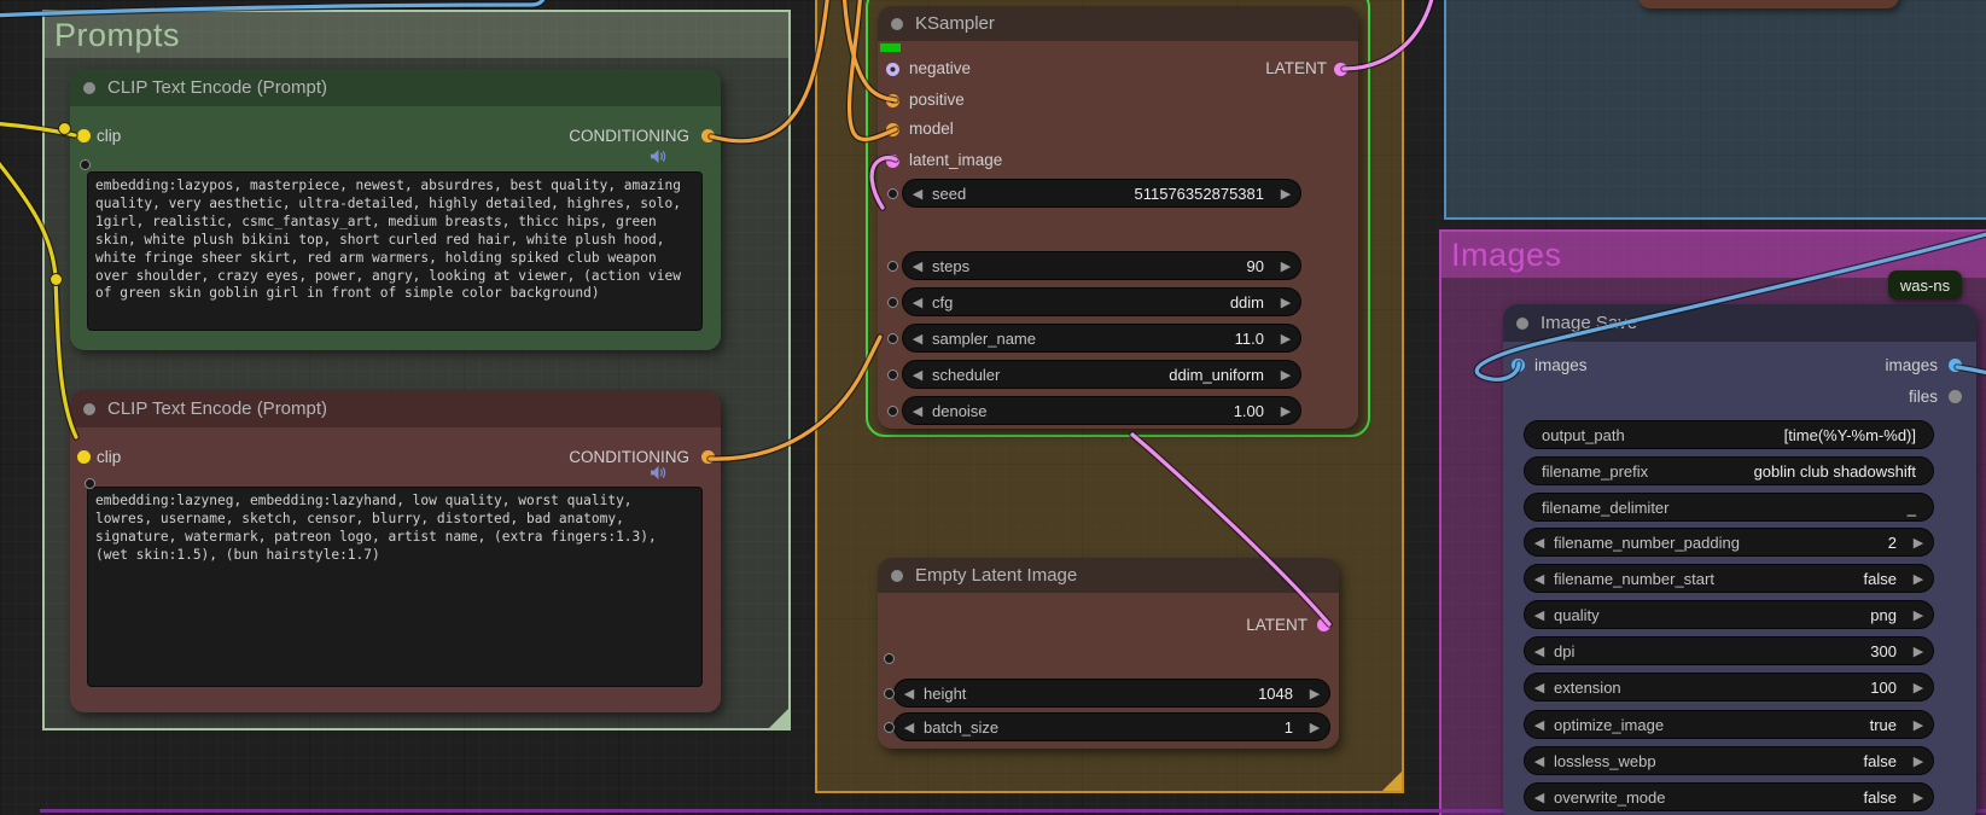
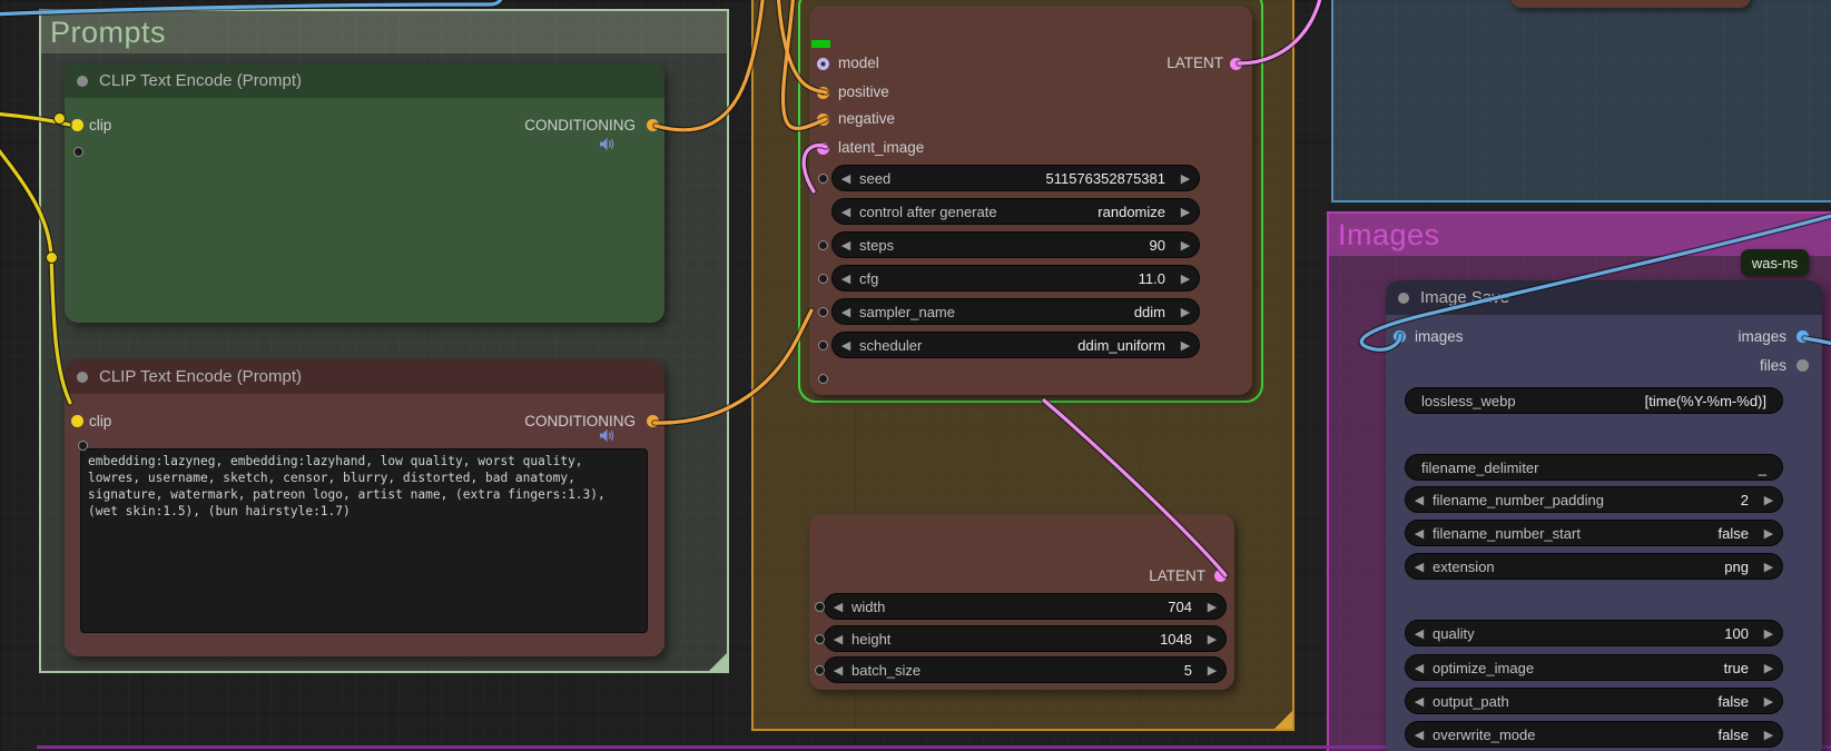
  Prompts
  Images
  CLIP Text Encode (Prompt)
  clip
  CONDITIONING
- embedding:lazypos, masterpiece, newest, absurdres, best quality, amazing
- quality, very aesthetic, ultra-detailed, highly detailed, highres, solo,
- 1girl, realistic, csmc_fantasy_art, medium breasts, thicc hips, green
- skin, white plush bikini top, short curled red hair, white plush hood,
- white fringe sheer skirt, red arm warmers, holding spiked club weapon
- over shoulder, crazy eyes, power, angry, looking at viewer, (action view
- of green skin goblin girl in front of simple color background)
  CLIP Text Encode (Prompt)
  clip
  CONDITIONING
  embedding:lazyneg, embedding:lazyhand, low quality, worst quality,
  lowres, username, sketch, censor, blurry, distorted, bad anatomy,
  signature, watermark, patreon logo, artist name, (extra fingers:1.3),
  (wet skin:1.5), (bun hairstyle:1.7)
- KSampler
- negative
+ model
  positive
- model
+ negative
  latent_image
  LATENT
  seed
  511576352875381
+ control after generate
+ randomize
  steps
  90
  cfg
- ddim
+ 11.0
  sampler_name
- 11.0
+ ddim
  scheduler
  ddim_uniform
- denoise
- 1.00
- Empty Latent Image
  LATENT
+ width
+ 704
  height
  1048
  batch_size
- 1
+ 5
  Image Sa
  images
  images
  files
- output_path
+ lossless_webp
  [time(%Y-%m-%d)]
- filename_prefix
- goblin club shadowshift
  filename_delimiter
  _
  filename_number_padding
  2
  filename_number_start
  false
- quality
+ extension
  png
- dpi
- 300
- extension
+ quality
  100
  optimize_image
  true
- lossless_webp
+ output_path
  false
  overwrite_mode
  false
  was-ns
